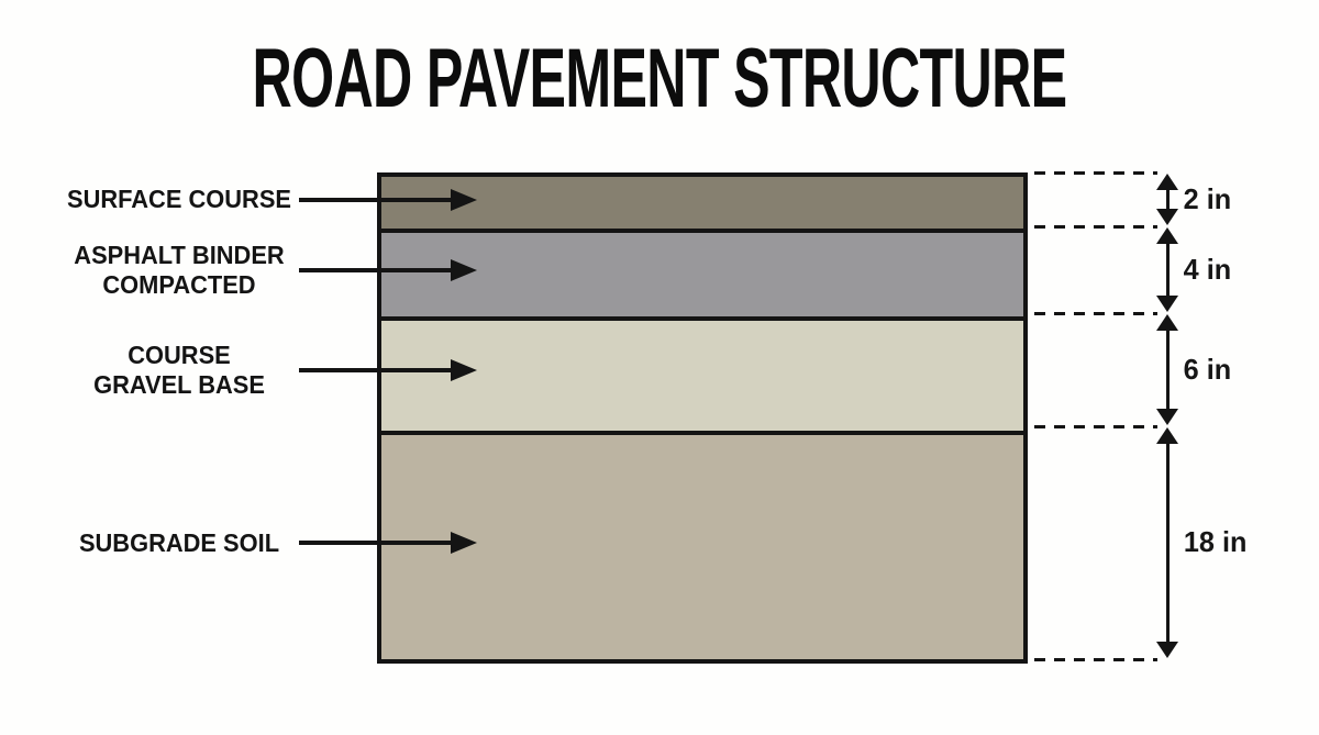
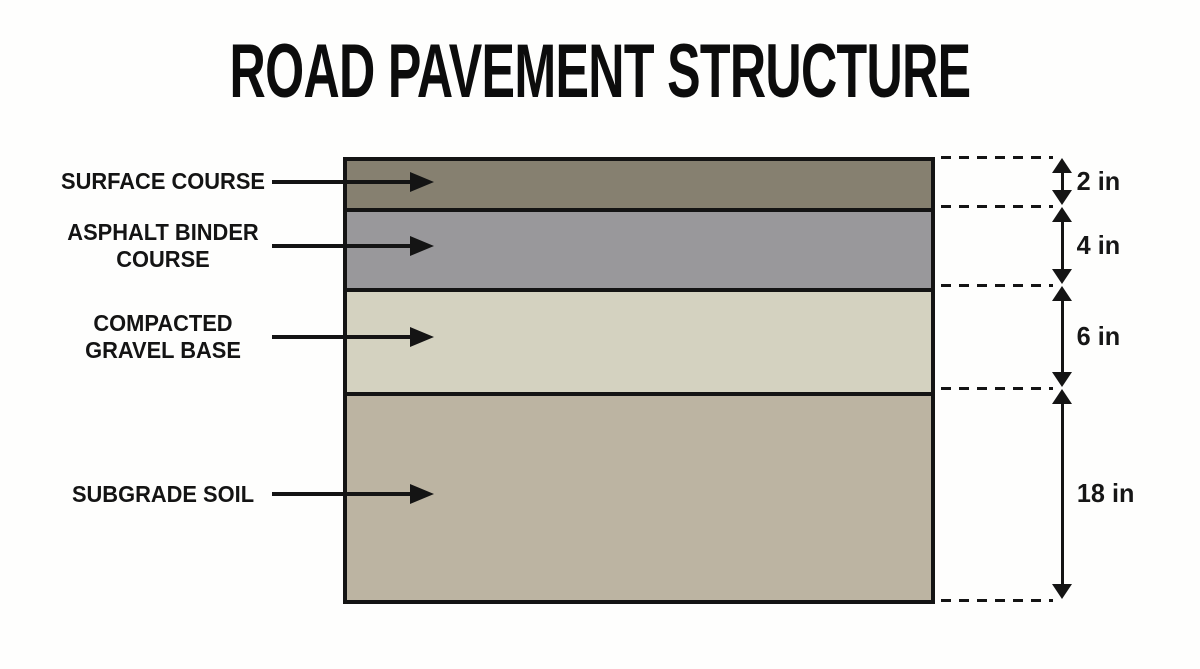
  ROAD PAVEMENT STRUCTURE
  SURFACE COURSE
  2 in
  ASPHALT BINDER
- COMPACTED
+ COURSE
  4 in
- COURSE
+ COMPACTED
  GRAVEL BASE
  6 in
  SUBGRADE SOIL
  18 in
